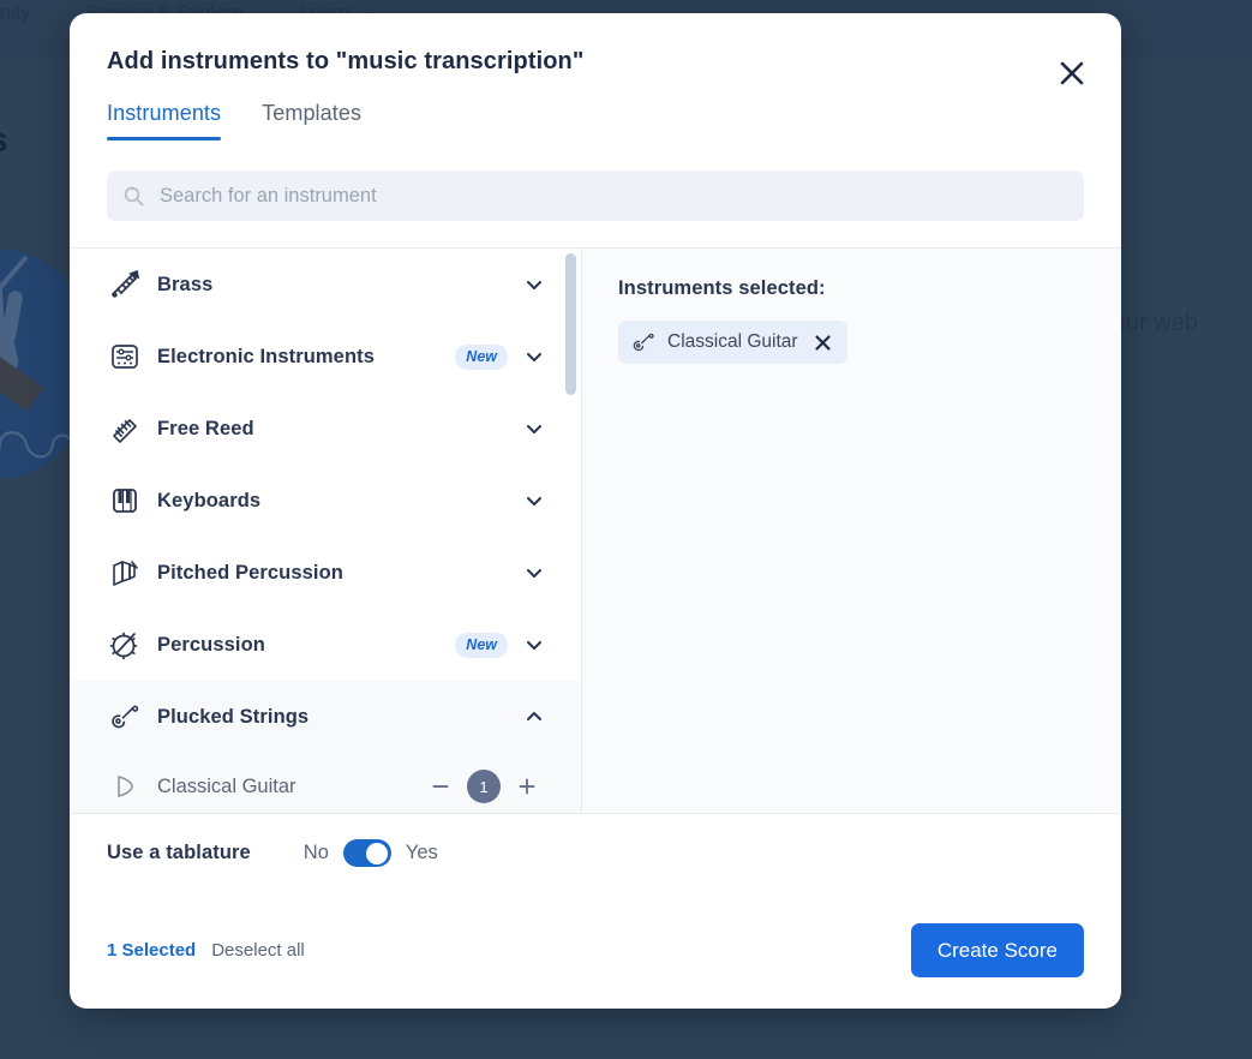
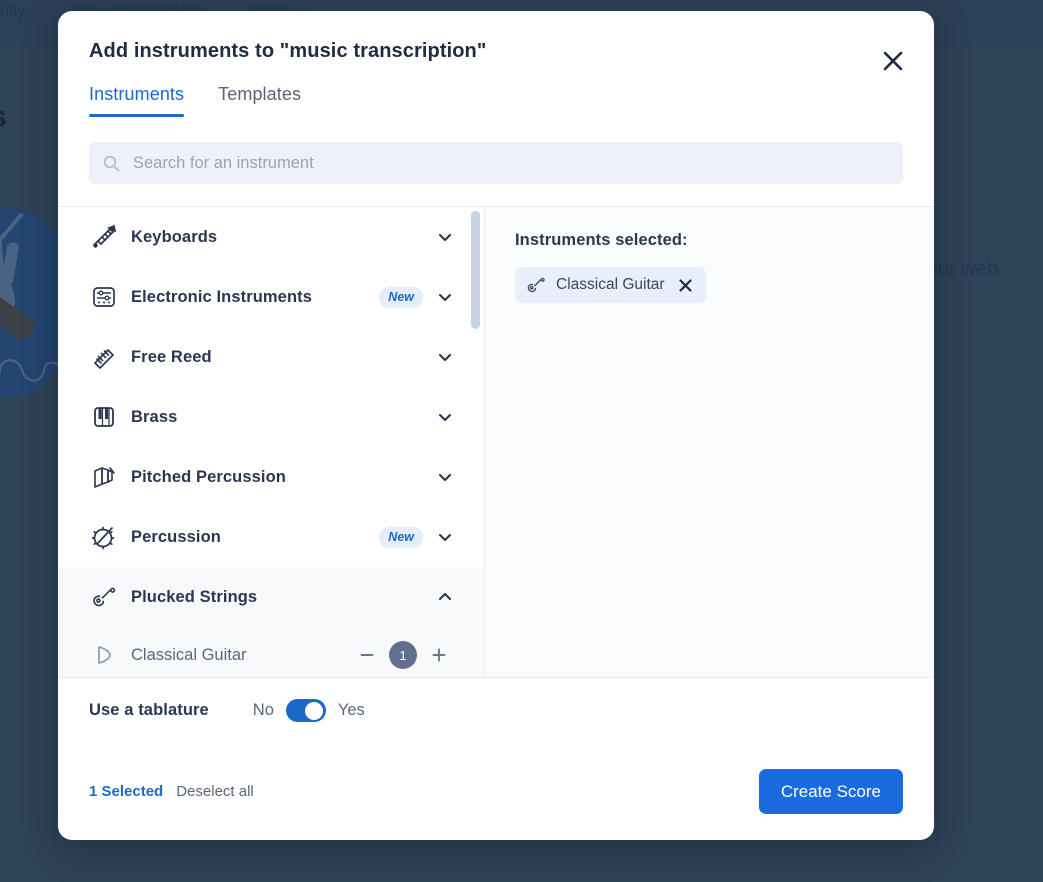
  Add instruments to "music transcription"
  Instruments
  Templates
  Search for an instrument
- Brass
+ Keyboards
  Electronic Instruments
  New
  Free Reed
- Keyboards
+ Brass
  Pitched Percussion
  Percussion
  New
  Plucked Strings
  Classical Guitar
  1
  Instruments selected:
  Classical Guitar
  Use a tablature
  No
  Yes
  1 Selected
  Deselect all
  Create Score
